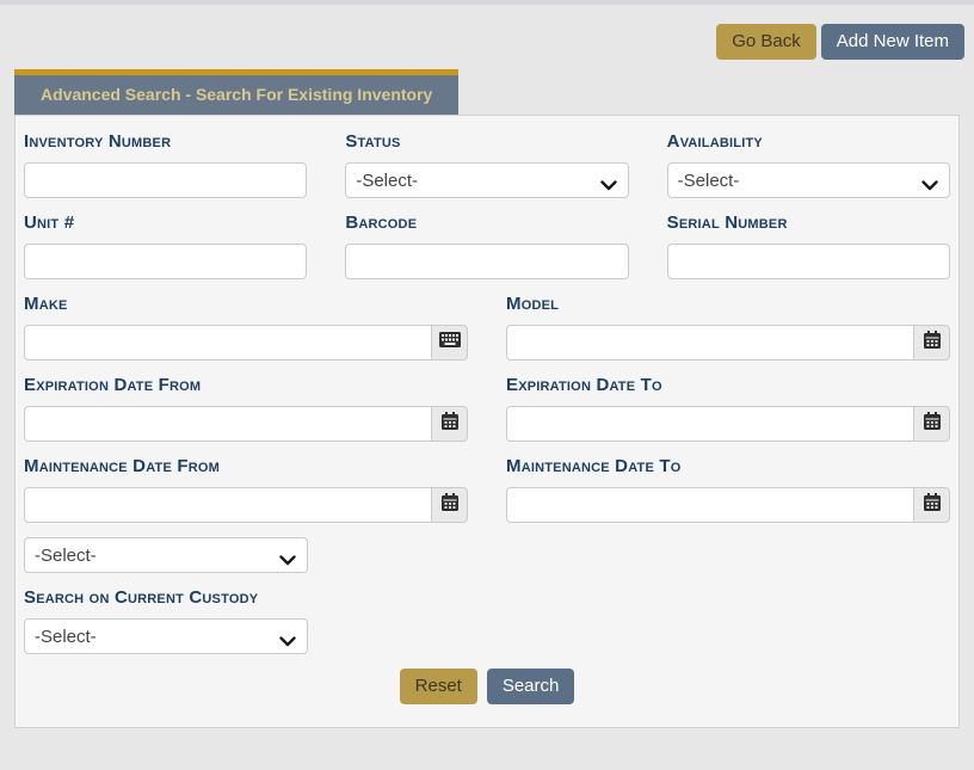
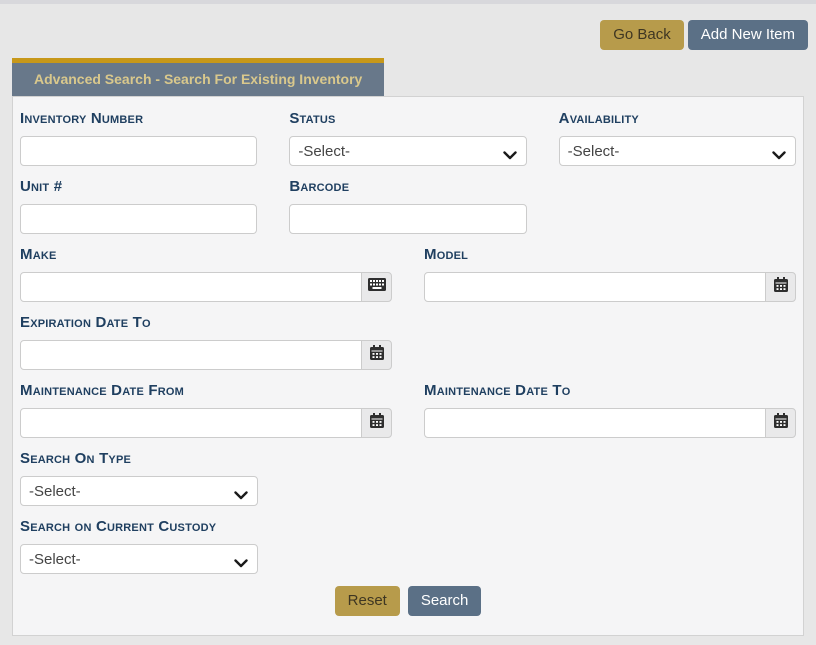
  Go Back
  Add New Item
  Advanced Search - Search For Existing Inventory
  Inventory Number
  Status
  -Select-
  Availability
  -Select-
  Unit #
  Barcode
- Serial Number
  Make
  Model
- Expiration Date From
  Expiration Date To
  Maintenance Date From
  Maintenance Date To
+ Search On Type
  -Select-
  Search on Current Custody
  -Select-
  Reset
  Search
